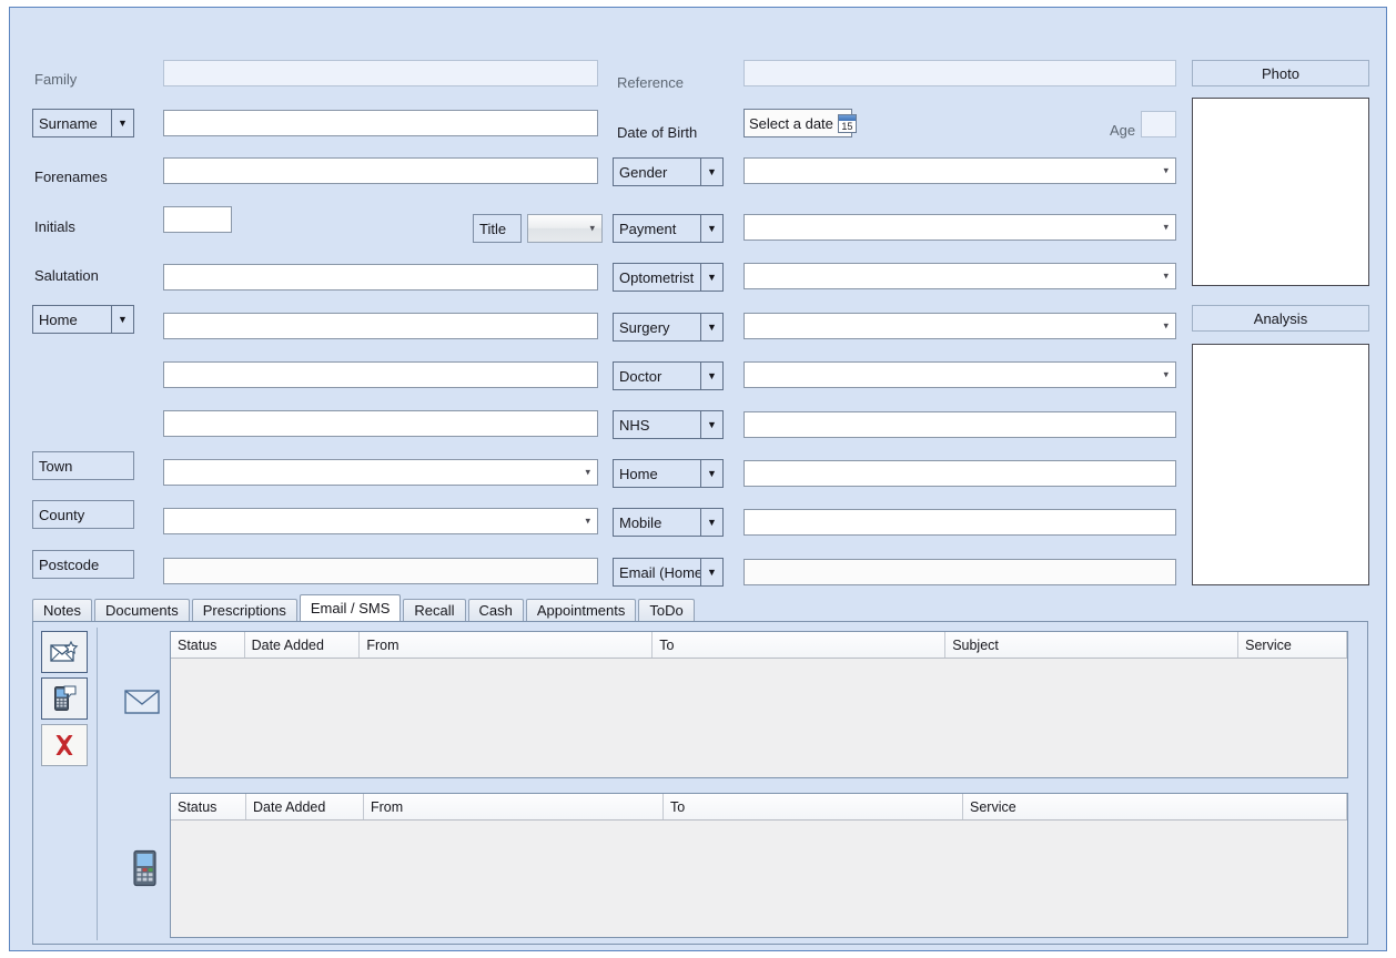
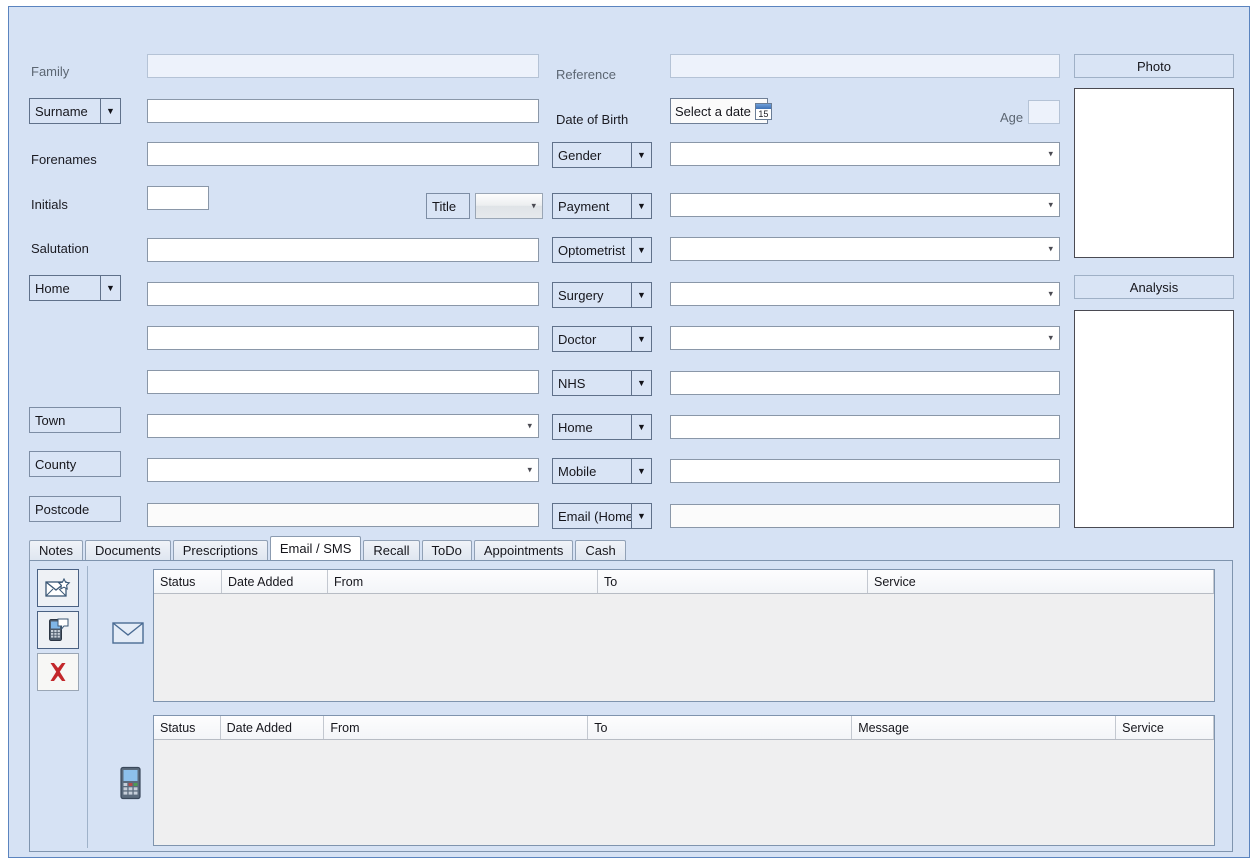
  Family
  Reference
  Photo
  Surname
  ▼
  Date of Birth
  Select a date
  15
  Age
  Forenames
  Gender
  ▼
  ▾
  Initials
  Title
  ▾
  Payment
  ▼
  ▾
  Salutation
  Optometrist
  ▼
  ▾
  Home
  ▼
  Surgery
  ▼
  ▾
  Analysis
  Doctor
  ▼
  ▾
  NHS
  ▼
  Town
  ▾
  Home
  ▼
  County
  ▾
  Mobile
  ▼
  Postcode
  Email (Home
  ▼
  Notes
  Documents
  Prescriptions
  Email / SMS
  Recall
- Cash
+ ToDo
  Appointments
- ToDo
+ Cash
  Status
  Date Added
  From
  To
- Subject
  Service
  Status
  Date Added
  From
  To
+ Message
  Service
